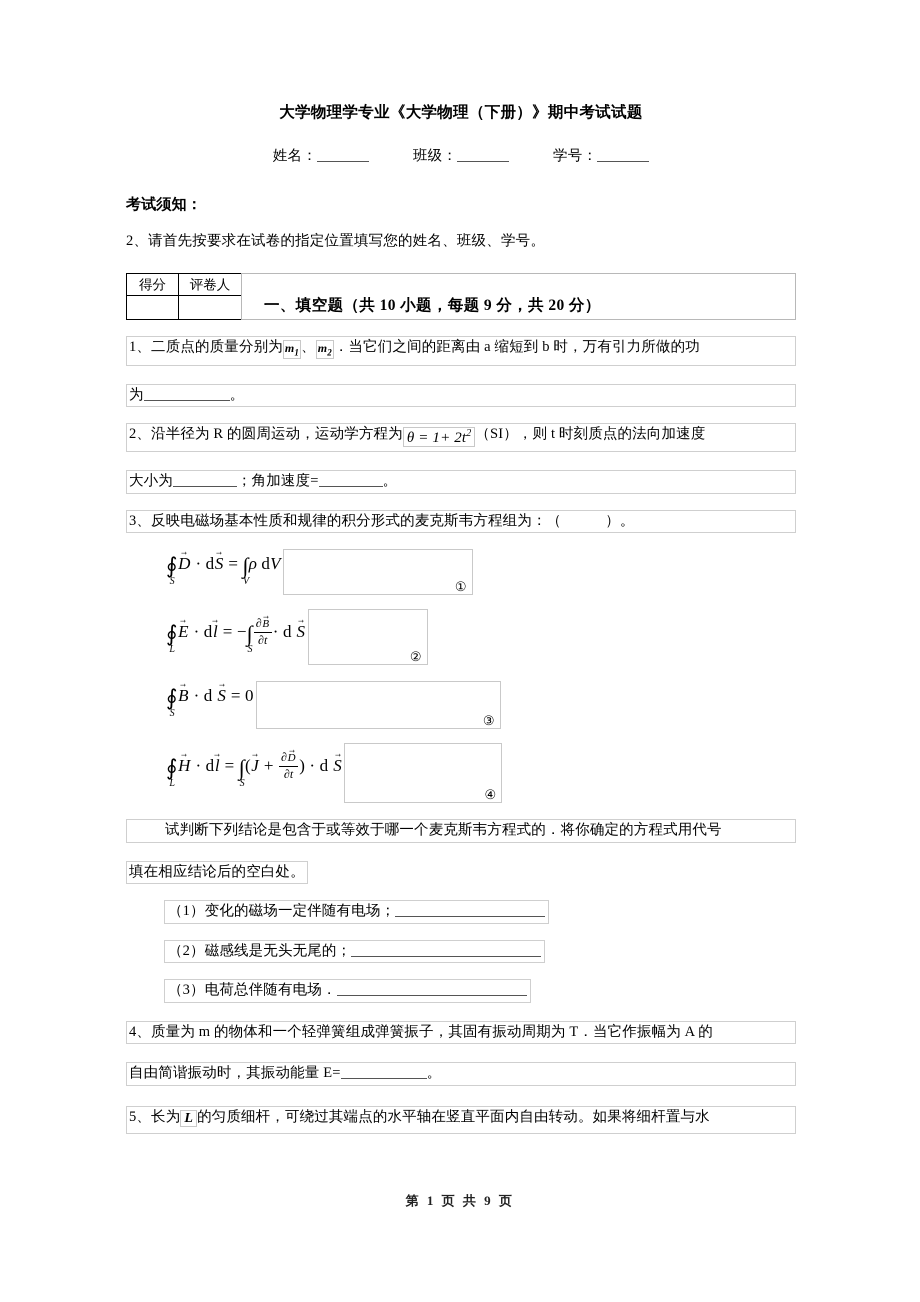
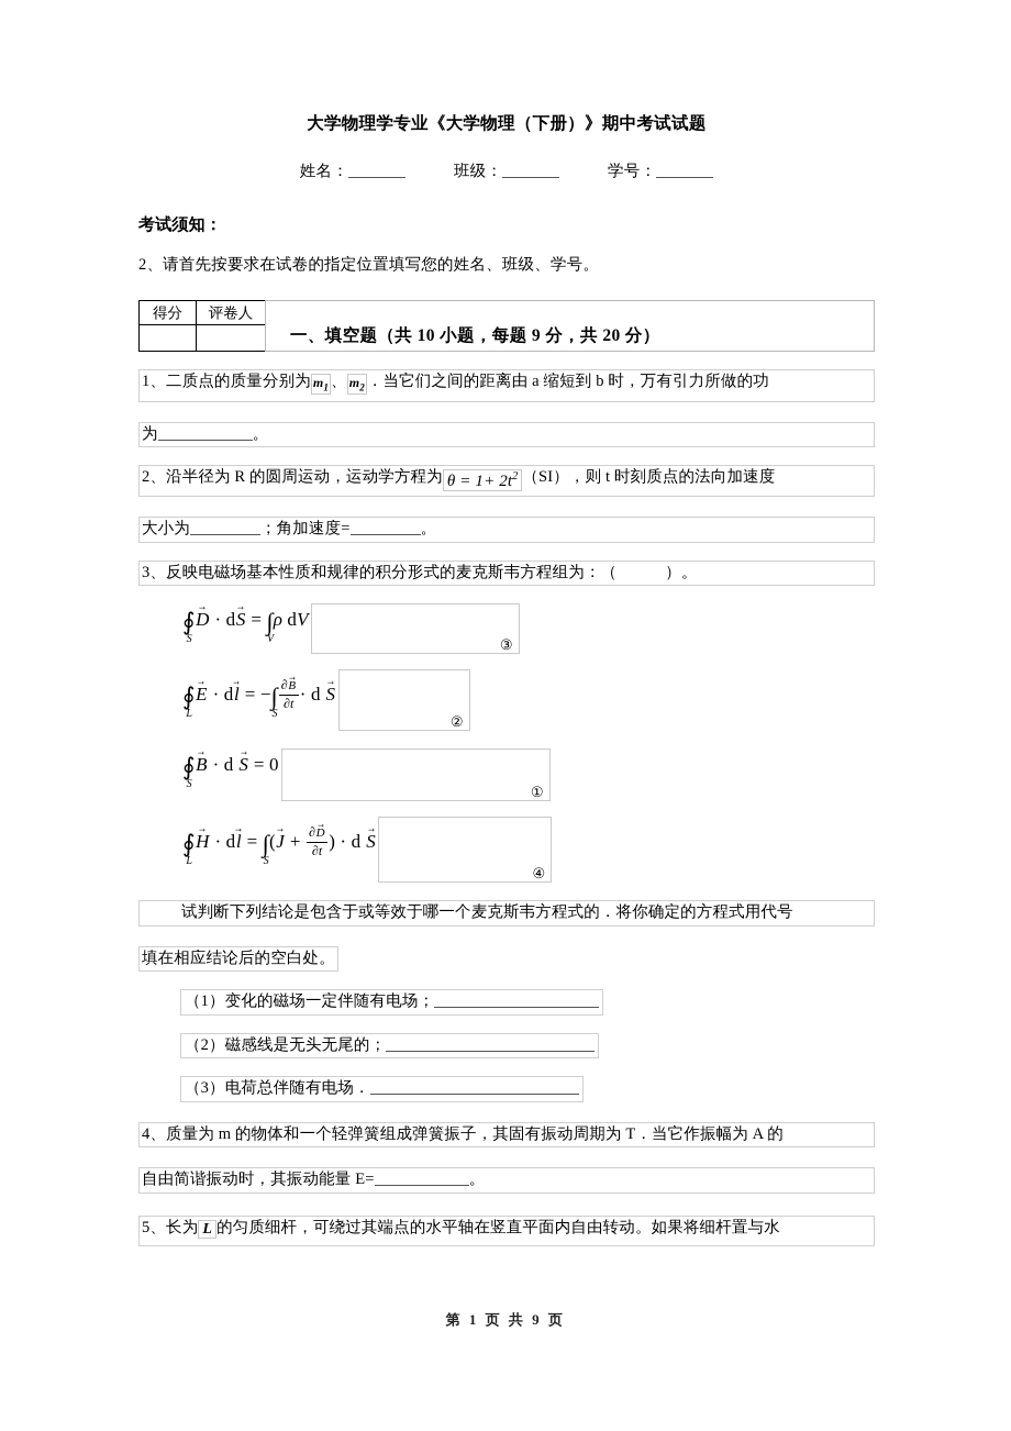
  大学物理学专业《大学物理（下册）》期中考试试题
  姓名：
  班级：
  学号：
  考试须知：
  2、请首先按要求在试卷的指定位置填写您的姓名、班级、学号。
  得分	评卷人
  一、填空题（共 10 小题，每题 9 分，共 20 分）
  1、二质点的质量分别为 m1、 m2．当它们之间的距离由 a 缩短到 b 时，万有引力所做的功
  为 。
  2、沿半径为 R 的圆周运动，运动学方程为 θ = 1+ 2t2 （SI），则 t 时刻质点的法向加速度
  大小为 ；角加速度= 。
  3、反映电磁场基本性质和规律的积分形式的麦克斯韦方程组为：（ ）。
  ∮
  S
  D · dS = ∫
  V
  ρ dV
- ①
+ ③
  ∮
  L
  E · dl = −∫
  S
  ∂B
  ∂t
  · d S
  ②
  ∮
  S
  B · d S = 0
- ③
+ ①
  ∮
  L
  H · dl = ∫
  S
  (J +
  ∂D
  ∂t
  ) · d S
  ④
  试判断下列结论是包含于或等效于哪一个麦克斯韦方程式的．将你确定的方程式用代号
  填在相应结论后的空白处。
  （1）变化的磁场一定伴随有电场；
  （2）磁感线是无头无尾的；
  （3）电荷总伴随有电场．
  4、质量为 m 的物体和一个轻弹簧组成弹簧振子，其固有振动周期为 T．当它作振幅为 A 的
  自由简谐振动时，其振动能量 E= 。
  5、长为 L 的匀质细杆，可绕过其端点的水平轴在竖直平面内自由转动。如果将细杆置与水
  第 1 页 共 9 页
